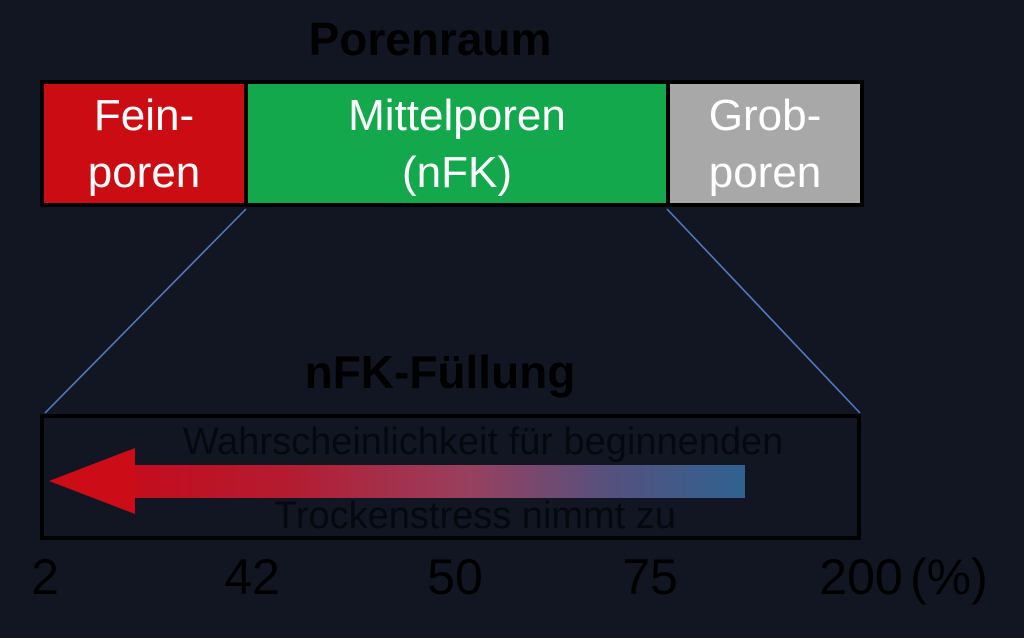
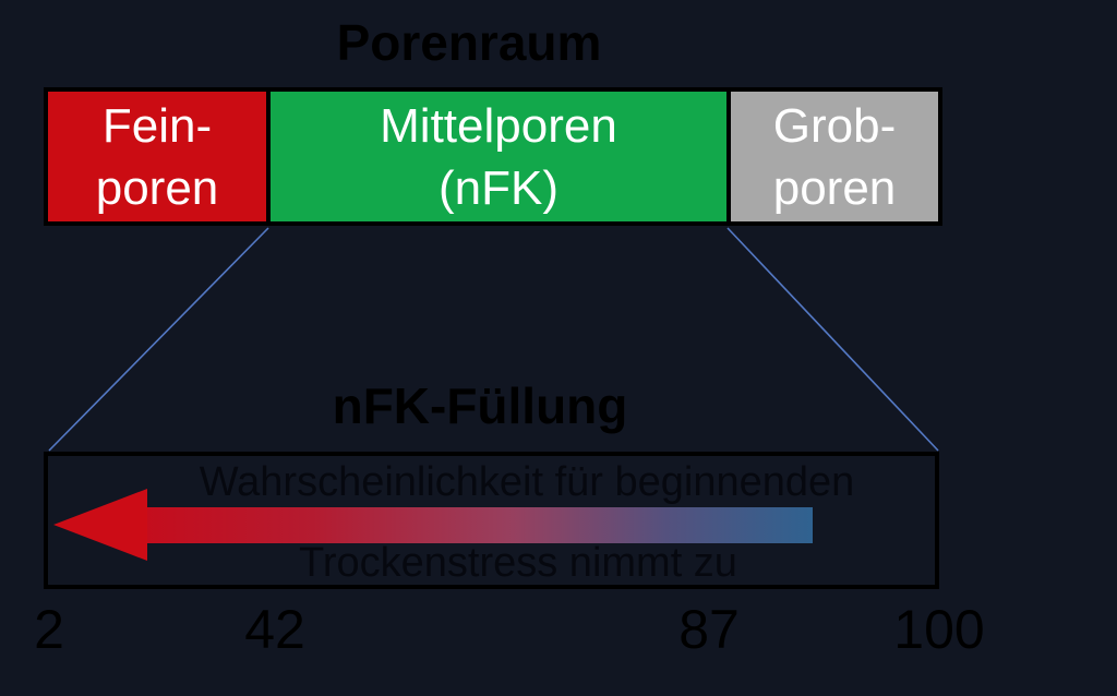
  Porenraum
  Fein-
  poren
  Mittelporen
  (nFK)
  Grob-
  poren
  nFK-Füllung
  Trockenstress nimmt zu
  2
  42
- 50
- 75
+ 87
- 200
+ 100
- (%)
